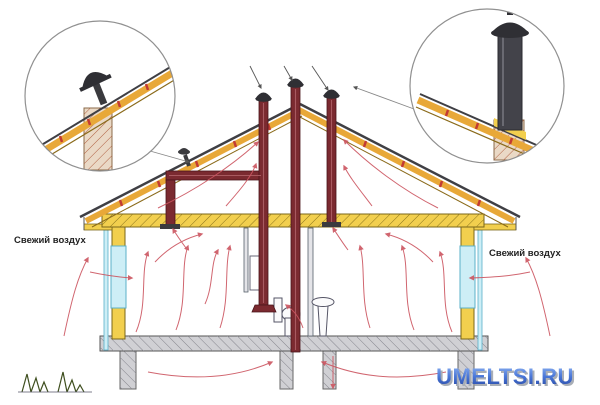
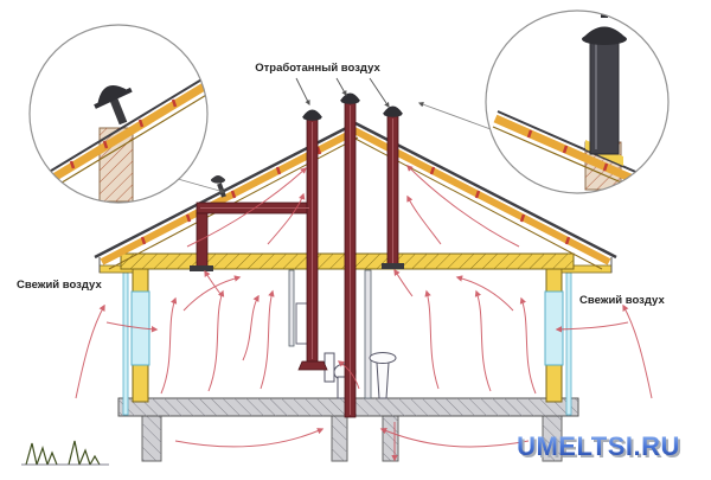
+ Отработанный воздух
  Свежий воздух
  Свежий воздух
  UMELTSI.RU
